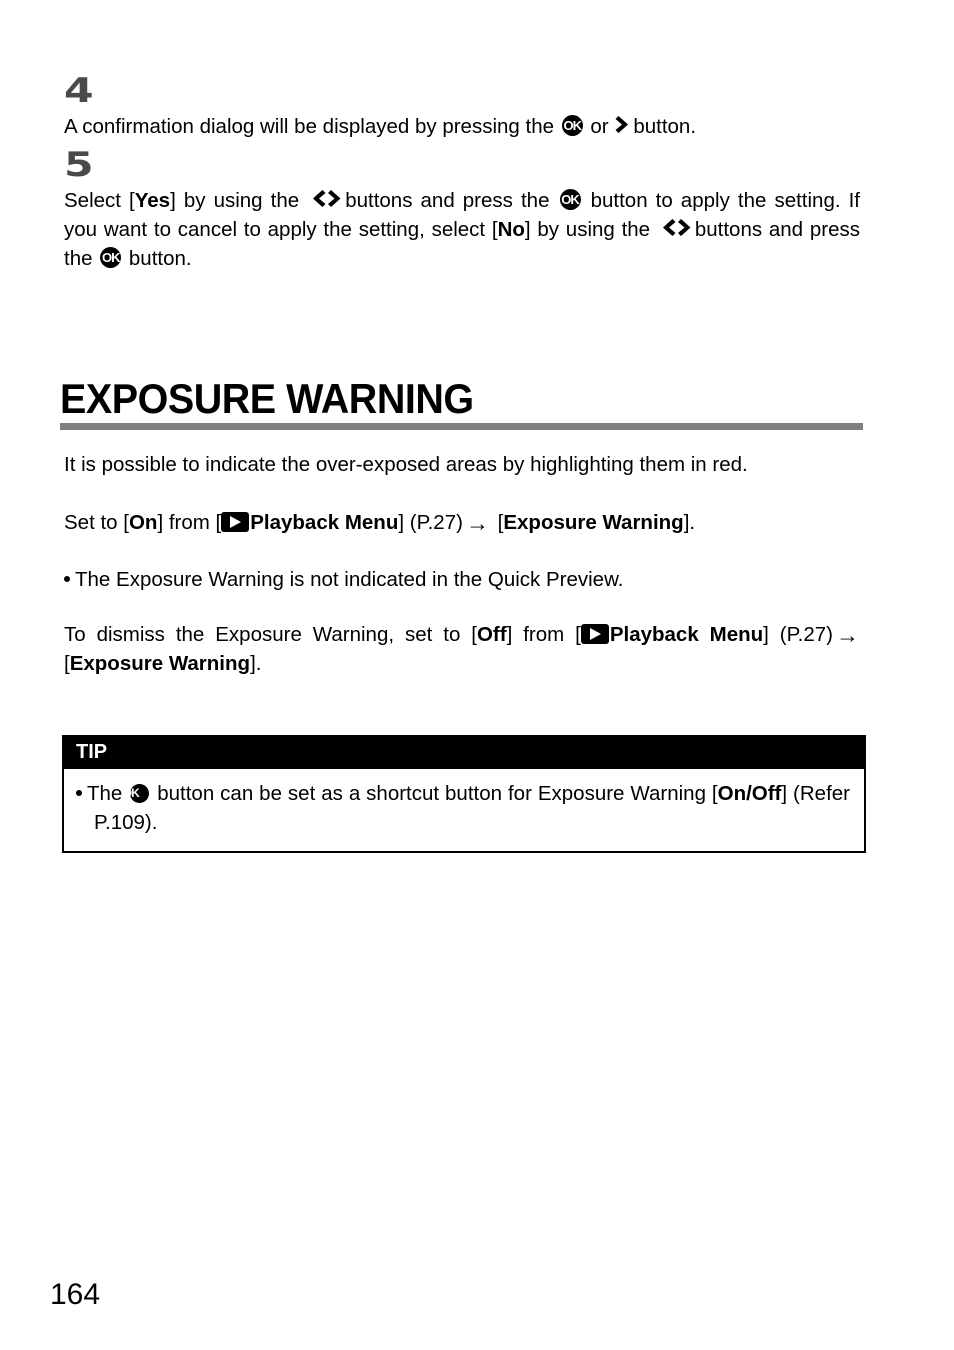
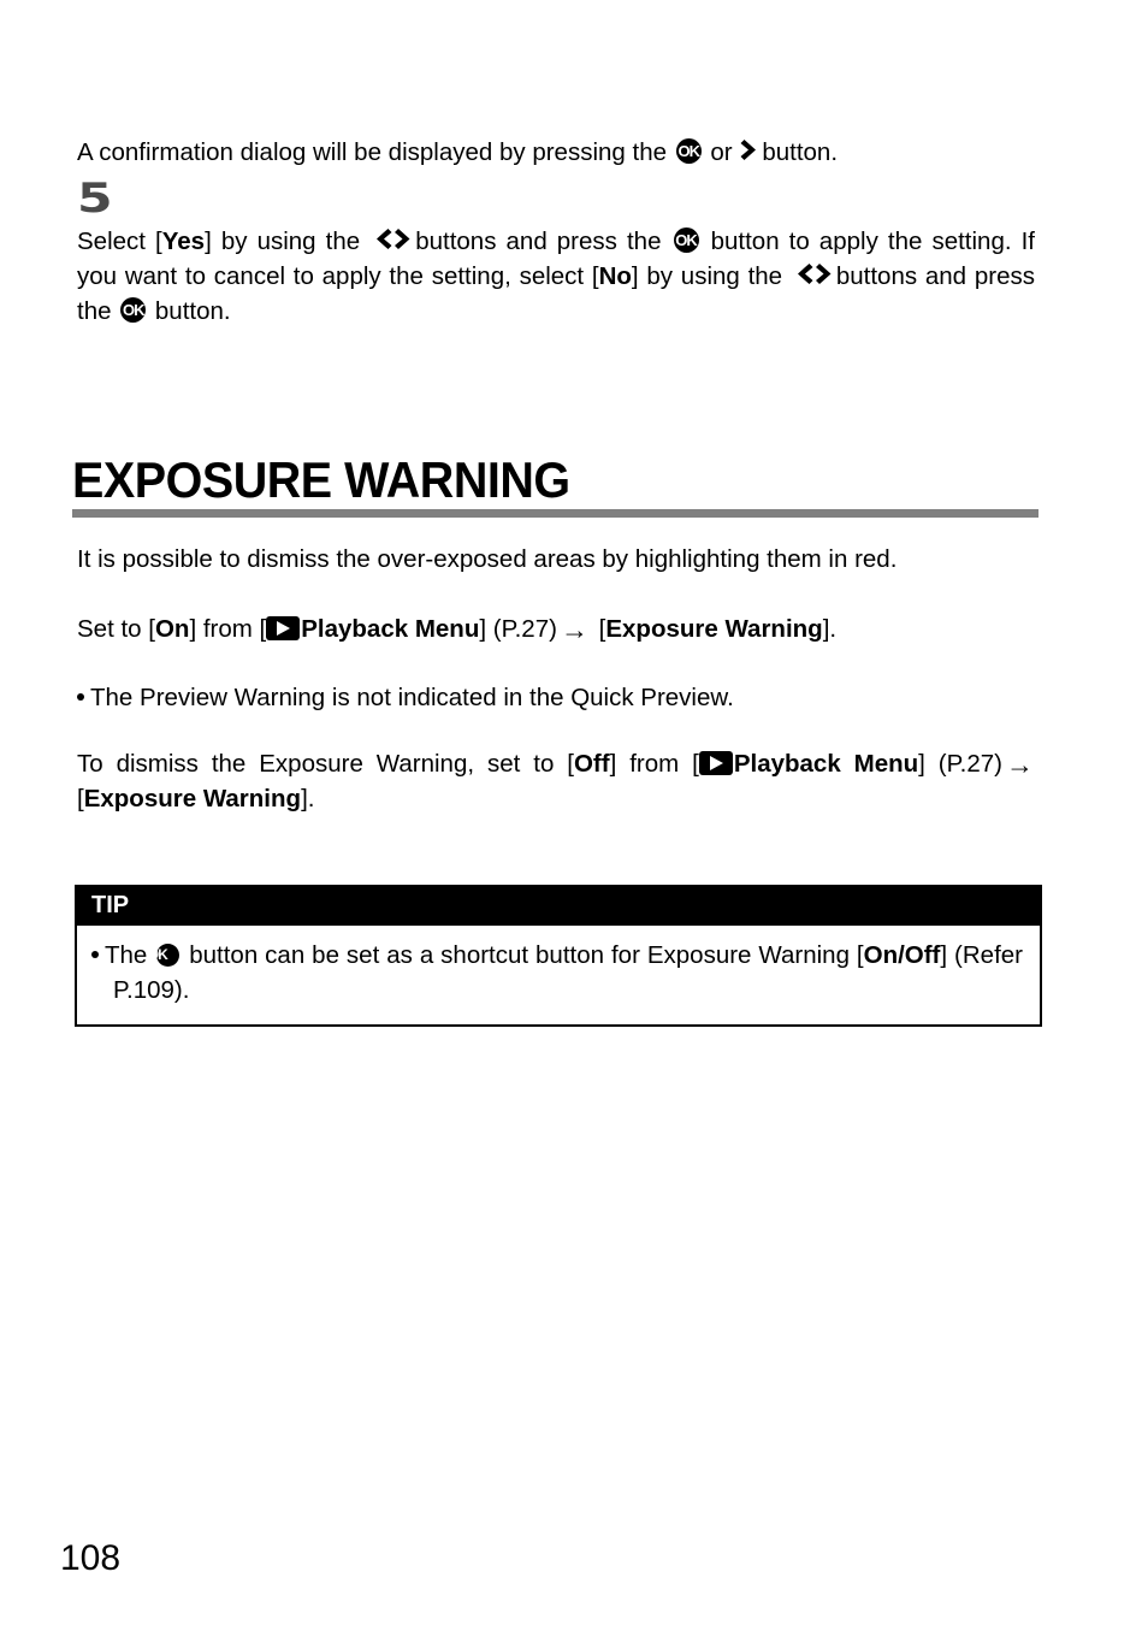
- 4
  A confirmation dialog will be displayed by pressing the OK or button.
  5
  Select [Yes] by using the buttons and press the OK button to apply the setting. If you want to cancel to apply the setting, select [No] by using the buttons and press the OK button.
  EXPOSURE WARNING
- It is possible to indicate the over-exposed areas by highlighting them in red.
+ It is possible to dismiss the over-exposed areas by highlighting them in red.
  Set to [On] from [ Playback Menu] (P.27) → [Exposure Warning].
- The Exposure Warning is not indicated in the Quick Preview.
+ The Preview Warning is not indicated in the Quick Preview.
  To dismiss the Exposure Warning, set to [Off] from [ Playback Menu] (P.27) → [Exposure Warning].
  TIP
  The K button can be set as a shortcut button for Exposure Warning [On/Off] (Refer P.109).
- 164
+ 108
